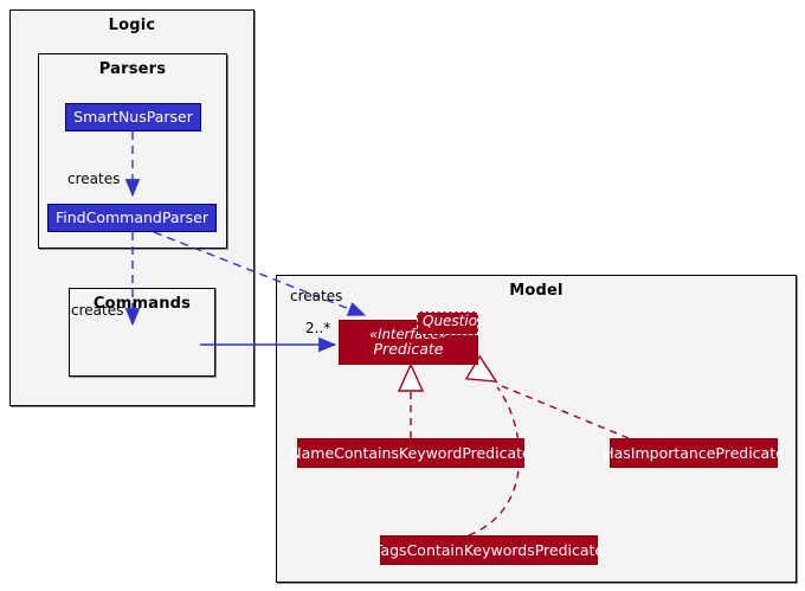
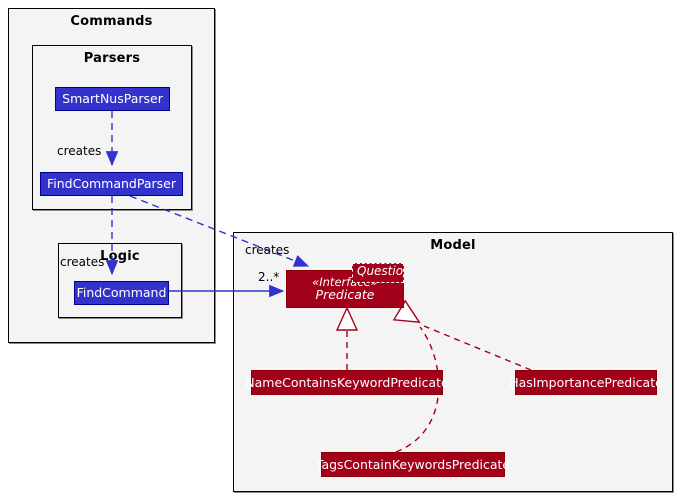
- Logic
+ Commands
  Parsers
- Commands
+ Logic
  Model
  SmartNusParser
  FindCommandParser
+ FindCommand
  Predicate
  Questio
  NameContainsKeywordPredicate
  HasImportancePredicate
  TagsContainKeywordsPredicate
  creates
  creates
  creates
  2..*
